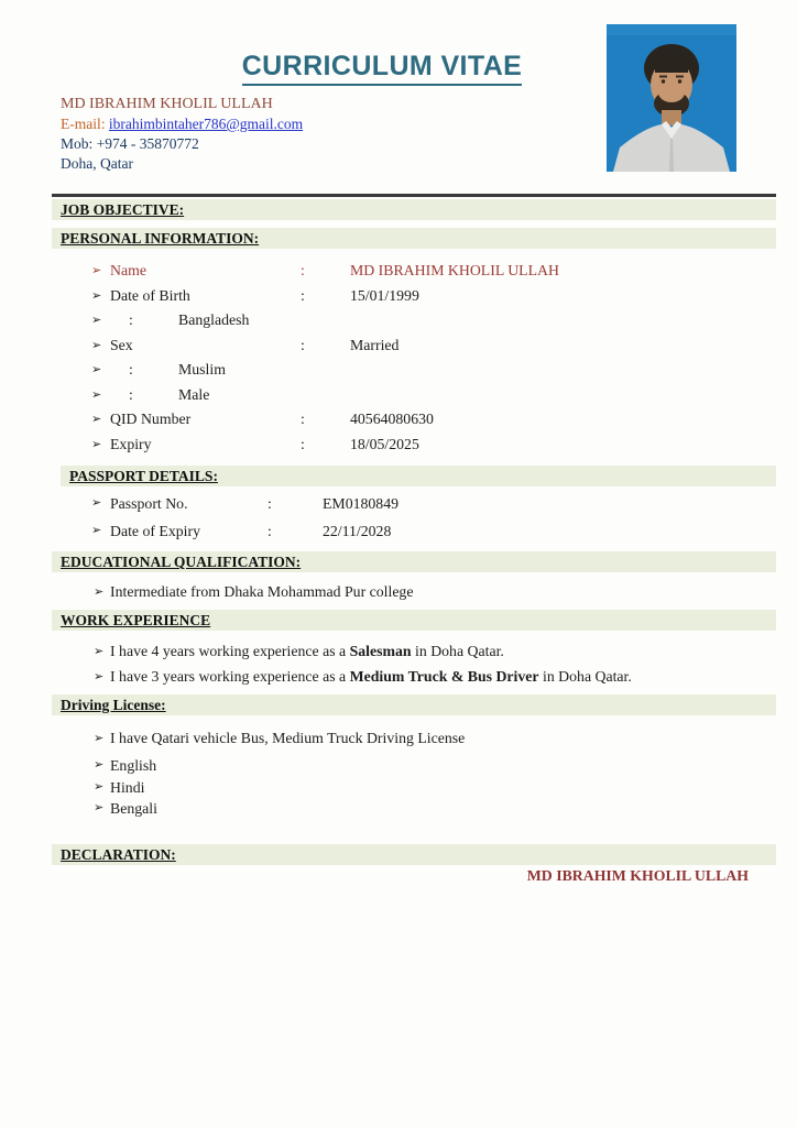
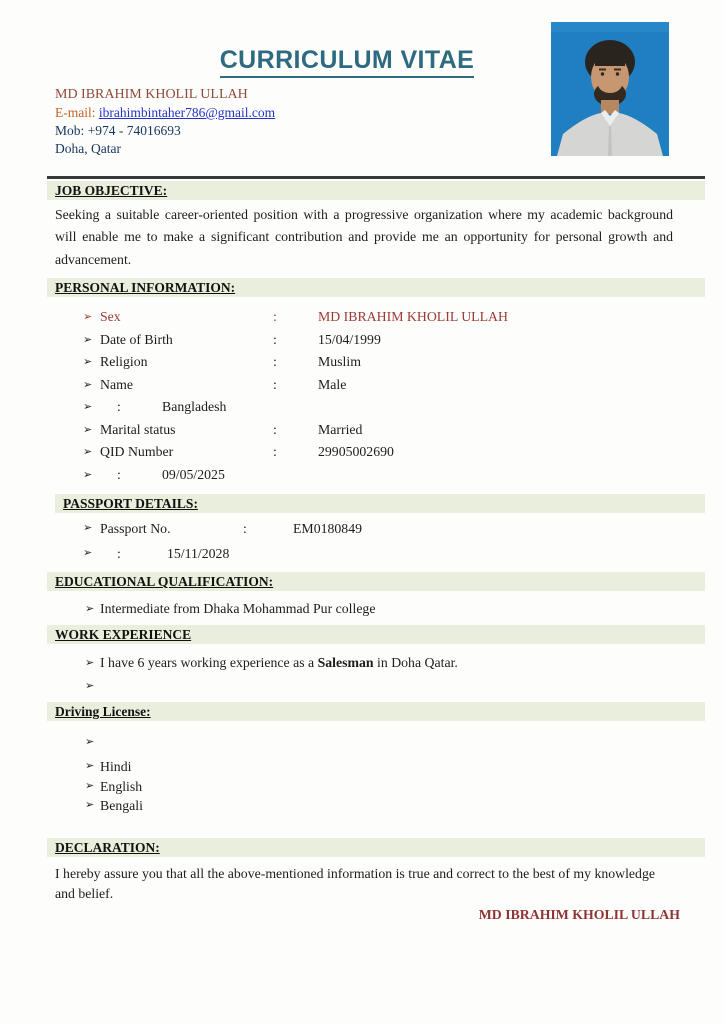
  CURRICULUM VITAE
  MD IBRAHIM KHOLIL ULLAH
  E-mail: ibrahimbintaher786@gmail.com
- Mob: +974 - 35870772
+ Mob: +974 - 74016693
  Doha, Qatar
  JOB OBJECTIVE:
+ Seeking a suitable career-oriented position with a progressive organization where my academic background will enable me to make a significant contribution and provide me an opportunity for personal growth and advancement.
  PERSONAL INFORMATION:
  ➢
- Name
+ Sex
  :
  MD IBRAHIM KHOLIL ULLAH
  ➢
  Date of Birth
  :
- 15/01/1999
+ 15/04/1999
  ➢
+ Religion
  :
- Bangladesh
+ Muslim
  ➢
- Sex
+ Name
  :
- Married
+ Male
  ➢
  :
- Muslim
+ Bangladesh
  ➢
+ Marital status
  :
- Male
+ Married
  ➢
  QID Number
  :
- 40564080630
+ 29905002690
  ➢
- Expiry
  :
- 18/05/2025
+ 09/05/2025
  PASSPORT DETAILS:
  ➢
  Passport No.
  :
  EM0180849
  ➢
- Date of Expiry
  :
- 22/11/2028
+ 15/11/2028
  EDUCATIONAL QUALIFICATION:
  ➢
  Intermediate from Dhaka Mohammad Pur college
  WORK EXPERIENCE
  ➢
- I have 4 years working experience as a Salesman in Doha Qatar.
+ I have 6 years working experience as a Salesman in Doha Qatar.
  ➢
- I have 3 years working experience as a Medium Truck & Bus Driver in Doha Qatar.
  Driving License:
  ➢
- I have Qatari vehicle Bus, Medium Truck Driving License
  ➢
- English
+ Hindi
  ➢
- Hindi
+ English
  ➢
  Bengali
  DECLARATION:
+ I hereby assure you that all the above-mentioned information is true and correct to the best of my knowledge and belief.
  MD IBRAHIM KHOLIL ULLAH
